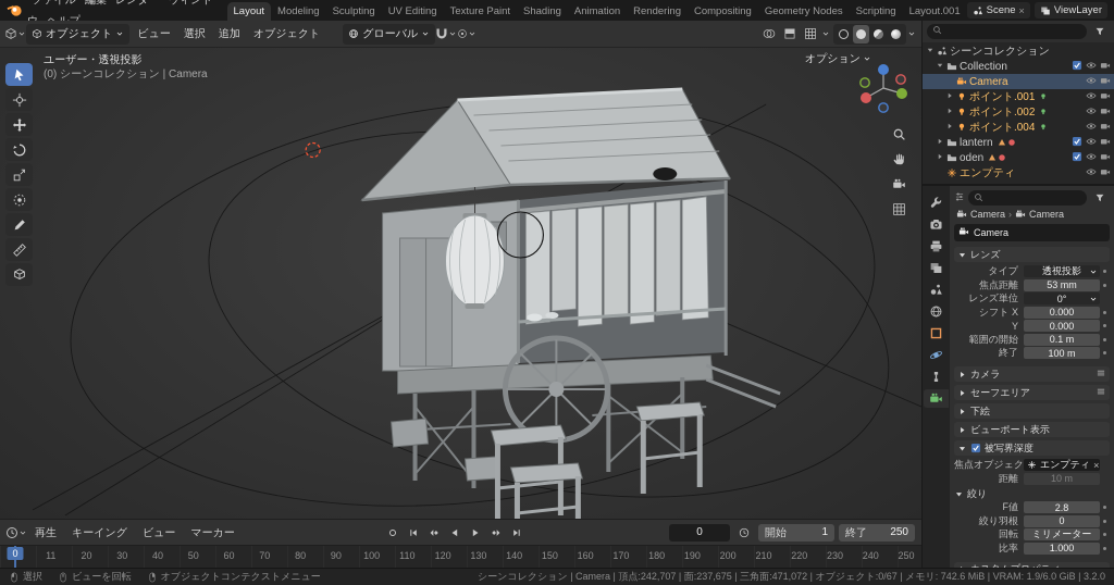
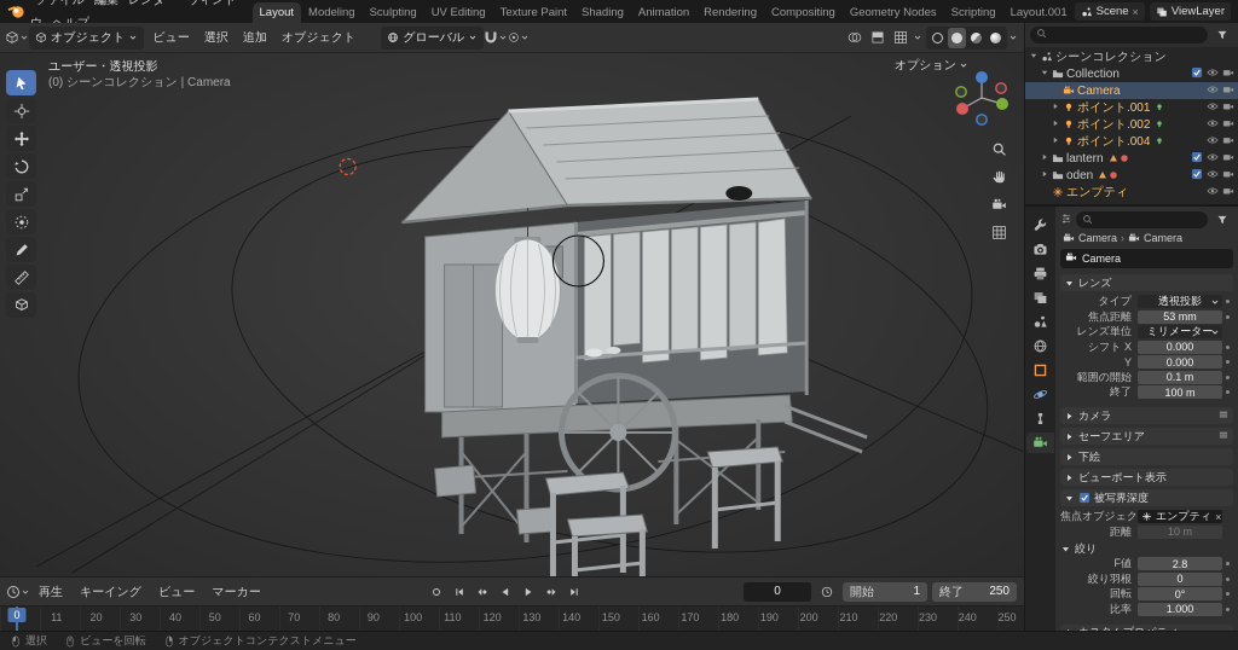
  ファイル 編集 レンダー ウィンド
  Layout
  Modeling
  Sculpting
  UV Editing
  Texture Paint
  Shading
  Animation
  Rendering
  Compositing
  Geometry Nodes
  Scripting
  Layout.001
  Scene
  ×
  ViewLayer
  オブジェクト
  ビュー
  選択
  追加
  オブジェクト
  グローバル
  ユーザー・透視投影
  (0) シーンコレクション | Camera
  オプション
  再生
  キーイング
  ビュー
  マーカー
  0
  開始
  1
  終了
  250
  11
  20
  30
  40
  50
  60
  70
  80
  90
  100
  110
  120
  130
  140
  150
  160
  170
  180
  190
  200
  210
  220
  230
  240
  250
  0
  シーンコレクション
  Collection
  Camera
  ポイント.001
  ポイント.002
  ポイント.004
  lantern
  oden
  エンプティ
  Camera
  ›
  Camera
  Camera
  レンズ
  タイプ
  透視投影
  焦点距離
  53 mm
  レンズ単位
- 0°
+ ミリメーター
  シフト X
  0.000
  Y
  0.000
  範囲の開始
  0.1 m
  終了
  100 m
  カメラ
  セーフエリア
  下絵
  ビューポート表示
  被写界深度
  焦点オブジェク
  エンプティ
  ×
  距離
  10 m
  絞り
  F値
  2.8
  絞り羽根
  0
  回転
- ミリメーター
+ 0°
  比率
  1.000
  選択
  ビューを回転
  オブジェクトコンテクストメニュー
- シーンコレクション | Camera | 頂点:242,707 | 面:237,675 | 三角面:471,072 | オブジェクト:0/67 | メモリ: 742.6 MiB | VRAM: 1.9/6.0 GiB | 3.2.0
